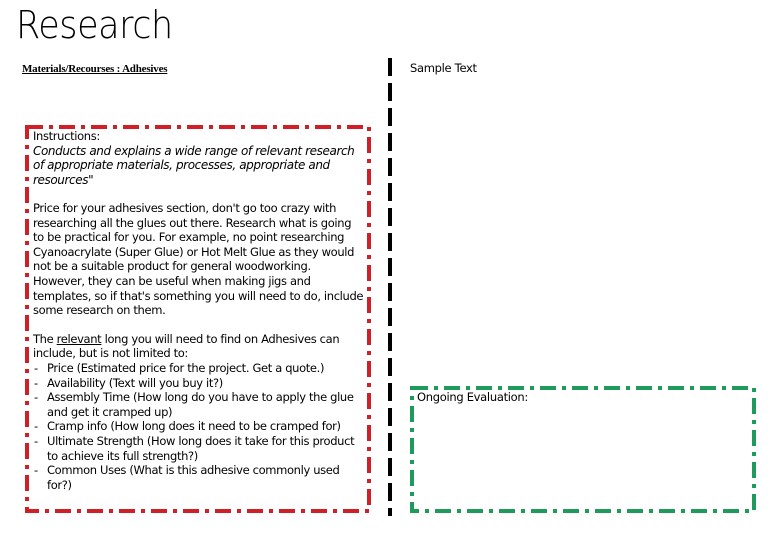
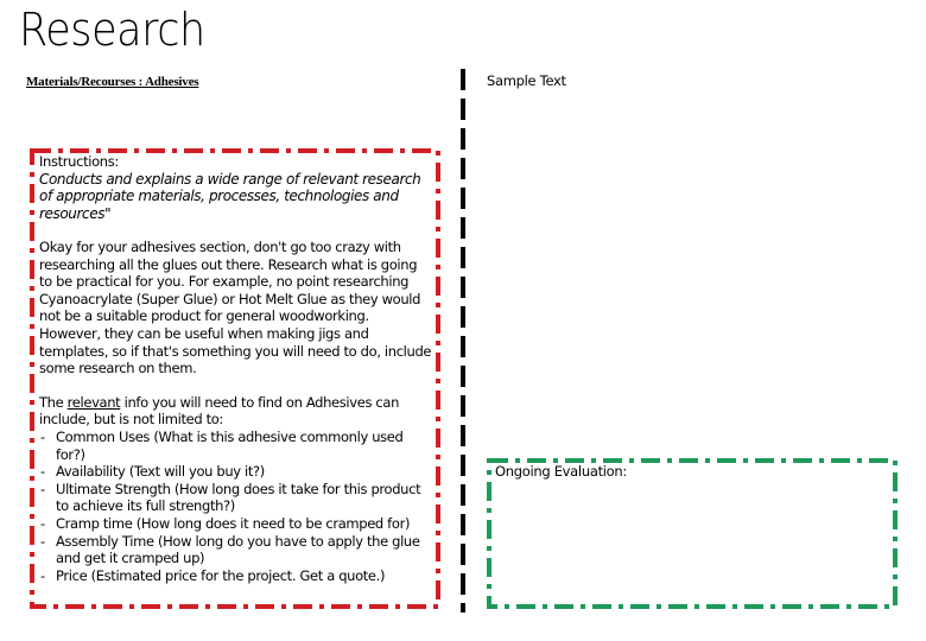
  Research
  Materials/Recourses : Adhesives
  Sample Text
  Instructions:
- Conducts and explains a wide range of relevant research of appropriate materials, processes, appropriate and resources"
+ Conducts and explains a wide range of relevant research of appropriate materials, processes, technologies and resources"
- Price for your adhesives section, don't go too crazy with researching all the glues out there. Research what is going to be practical for you. For example, no point researching Cyanoacrylate (Super Glue) or Hot Melt Glue as they would not be a suitable product for general woodworking. However, they can be useful when making jigs and templates, so if that's something you will need to do, include some research on them.
+ Okay for your adhesives section, don't go too crazy with researching all the glues out there. Research what is going to be practical for you. For example, no point researching Cyanoacrylate (Super Glue) or Hot Melt Glue as they would not be a suitable product for general woodworking. However, they can be useful when making jigs and templates, so if that's something you will need to do, include some research on them.
- The relevant long you will need to find on Adhesives can include, but is not limited to:
+ The relevant info you will need to find on Adhesives can include, but is not limited to:
  -
- Price (Estimated price for the project. Get a quote.)
+ Common Uses (What is this adhesive commonly used for?)
  -
  Availability (Text will you buy it?)
  -
- Assembly Time (How long do you have to apply the glue and get it cramped up)
+ Ultimate Strength (How long does it take for this product to achieve its full strength?)
  -
- Cramp info (How long does it need to be cramped for)
+ Cramp time (How long does it need to be cramped for)
  -
- Ultimate Strength (How long does it take for this product to achieve its full strength?)
+ Assembly Time (How long do you have to apply the glue and get it cramped up)
  -
- Common Uses (What is this adhesive commonly used for?)
+ Price (Estimated price for the project. Get a quote.)
  Ongoing Evaluation:
